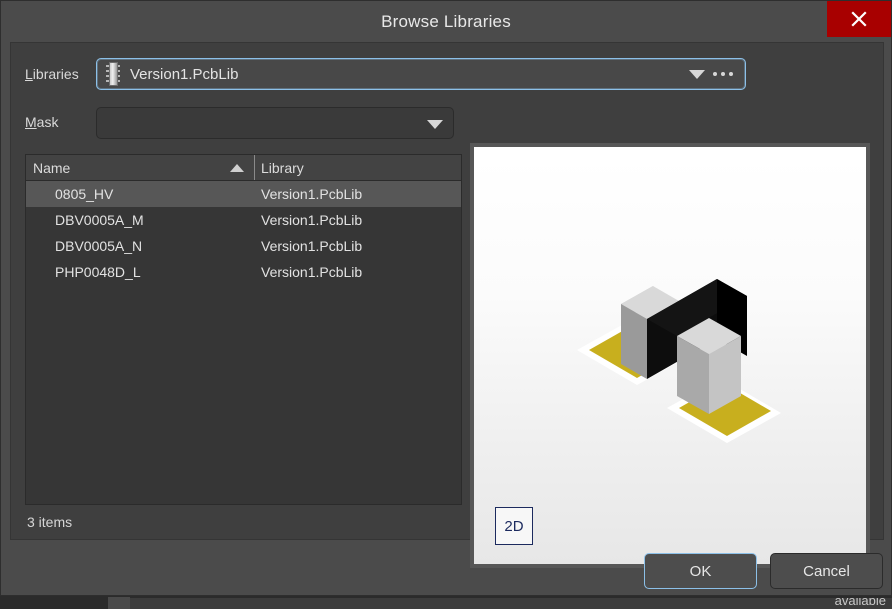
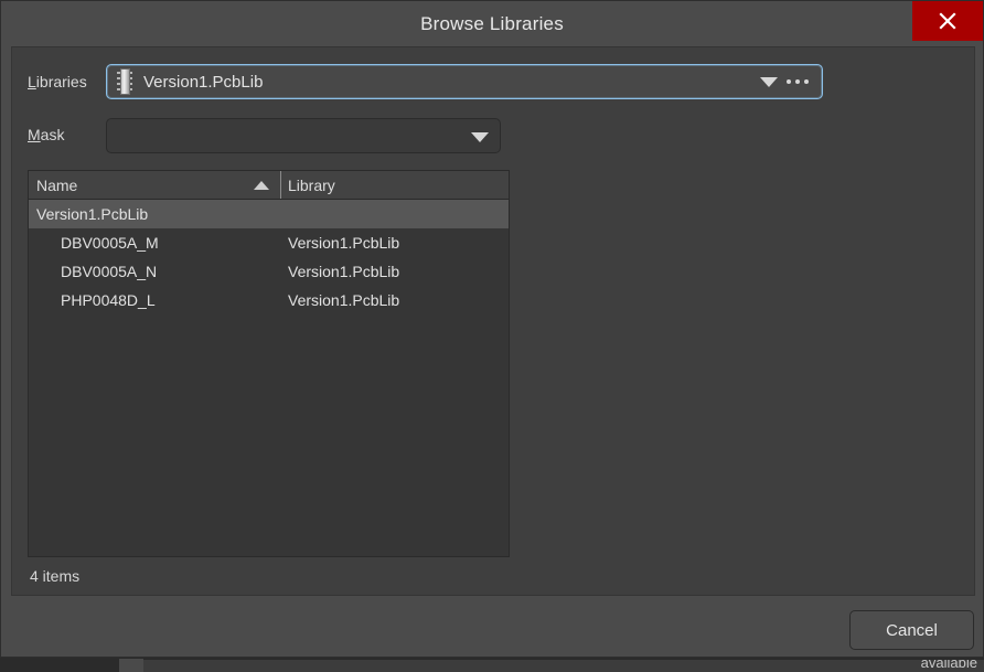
  Browse Libraries
  Libraries
  Version1.PcbLib
  Mask
  Name
  Library
- 0805_HV
  Version1.PcbLib
  DBV0005A_M
  Version1.PcbLib
  DBV0005A_N
  Version1.PcbLib
  PHP0048D_L
  Version1.PcbLib
- 3 items
+ 4 items
- 2D
- OK
  Cancel
  available
